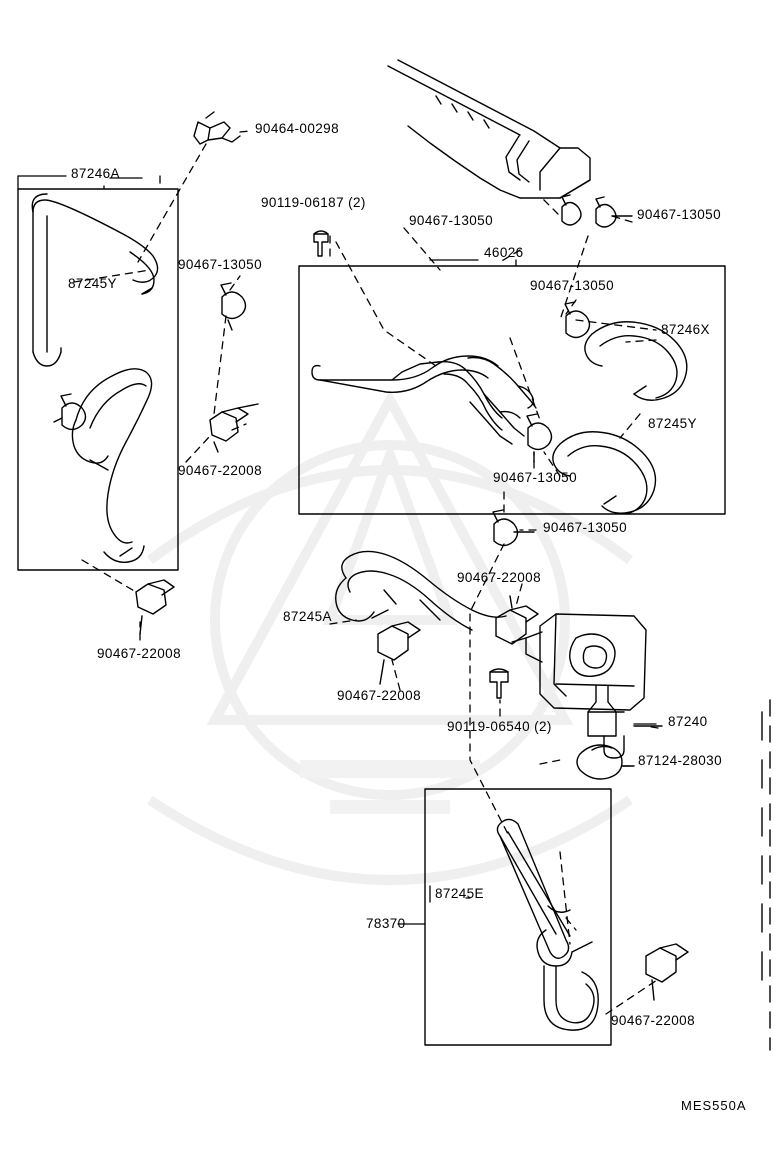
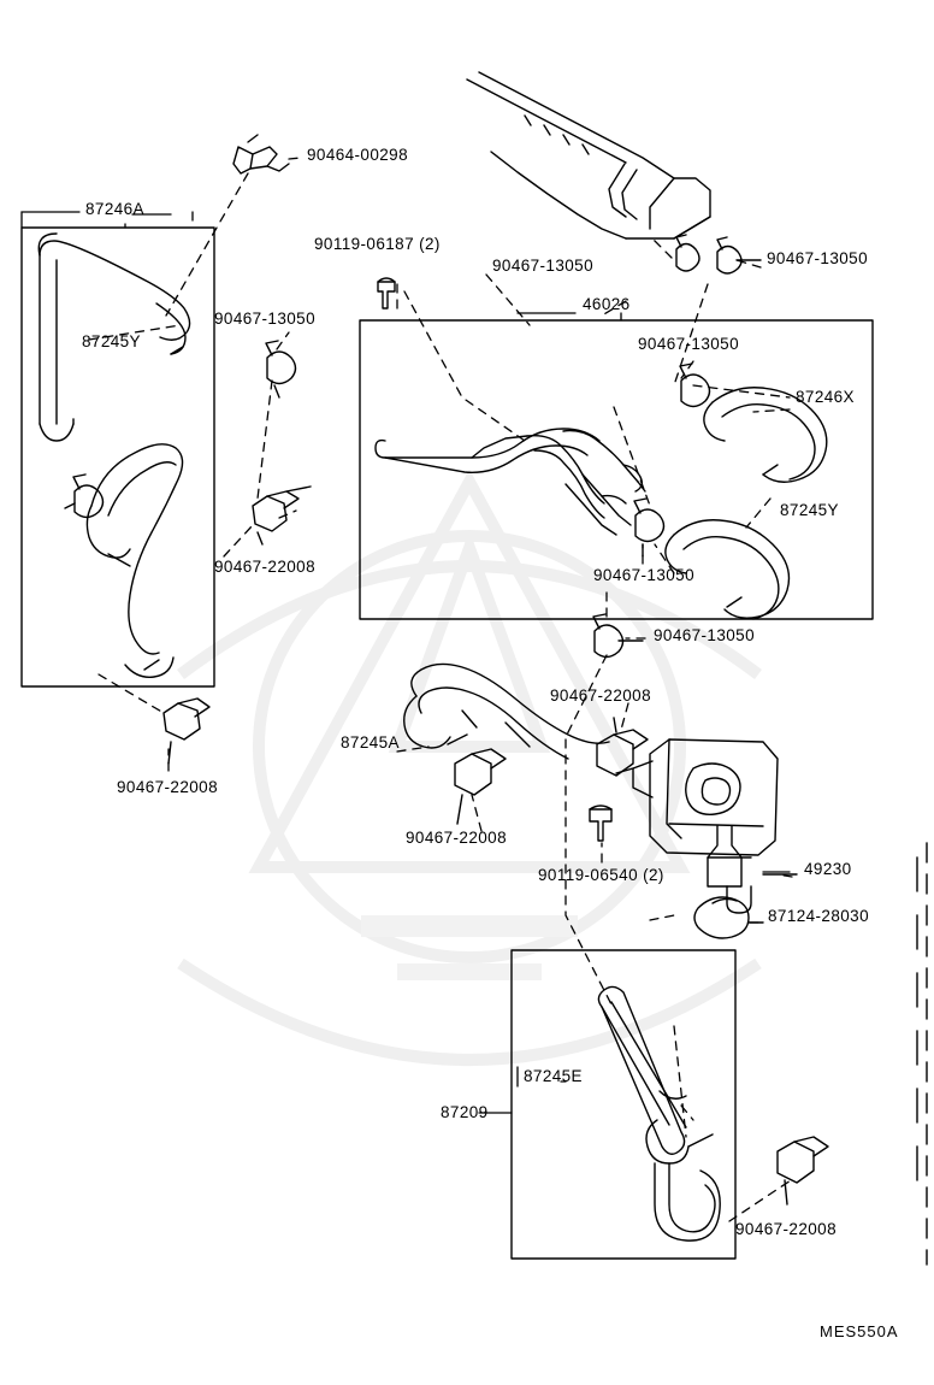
  90464-00298
  87246A
  90119-06187 (2)
  90467-13050
  90467-13050
  46026
  90467-13050
  87245Y
  90467-13050
  87246X
  87245Y
  90467-22008
  90467-13050
  90467-13050
  90467-22008
  90467-22008
  87245A
  90467-22008
  90119-06540 (2)
- 87240
+ 49230
  87124-28030
  87245E
- 78370
+ 87209
  90467-22008
  MES550A
